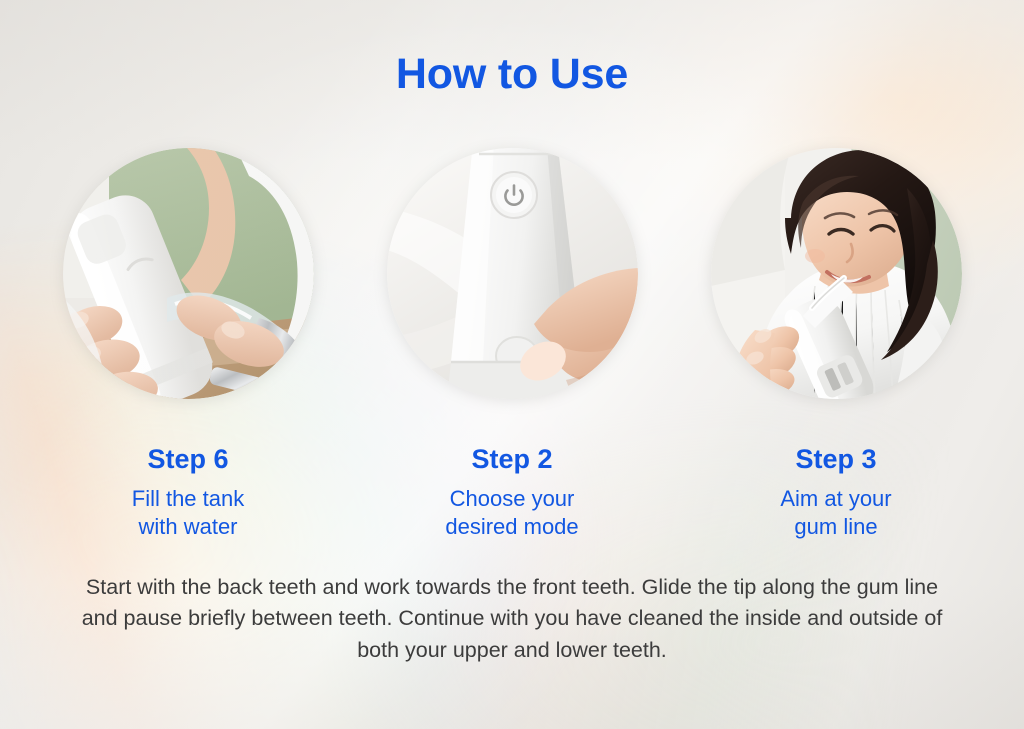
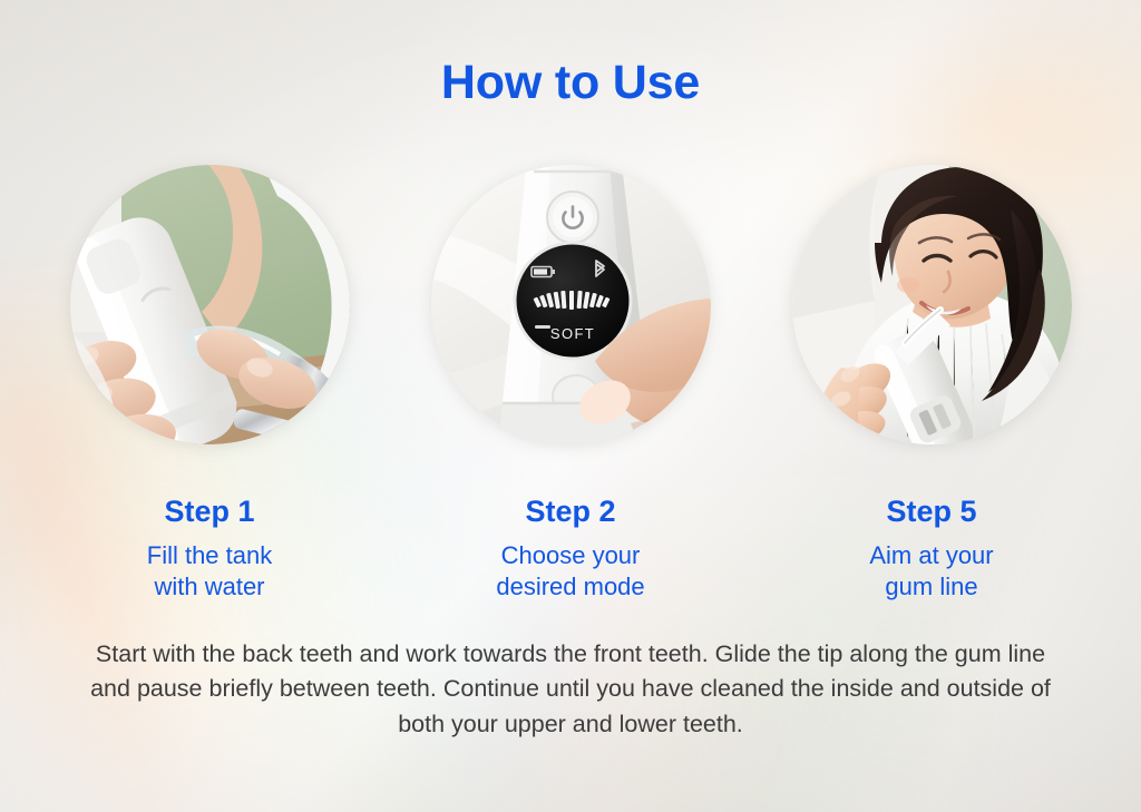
  How to Use
- Step 6
+ Step 1
  Fill the tank
  with water
+ SOFT
  Step 2
  Choose your
  desired mode
- Step 3
+ Step 5
  Aim at your
  gum line
- Start with the back teeth and work towards the front teeth. Glide the tip along the gum line and pause briefly between teeth. Continue with you have cleaned the inside and outside of both your upper and lower teeth.
+ Start with the back teeth and work towards the front teeth. Glide the tip along the gum line and pause briefly between teeth. Continue until you have cleaned the inside and outside of both your upper and lower teeth.
